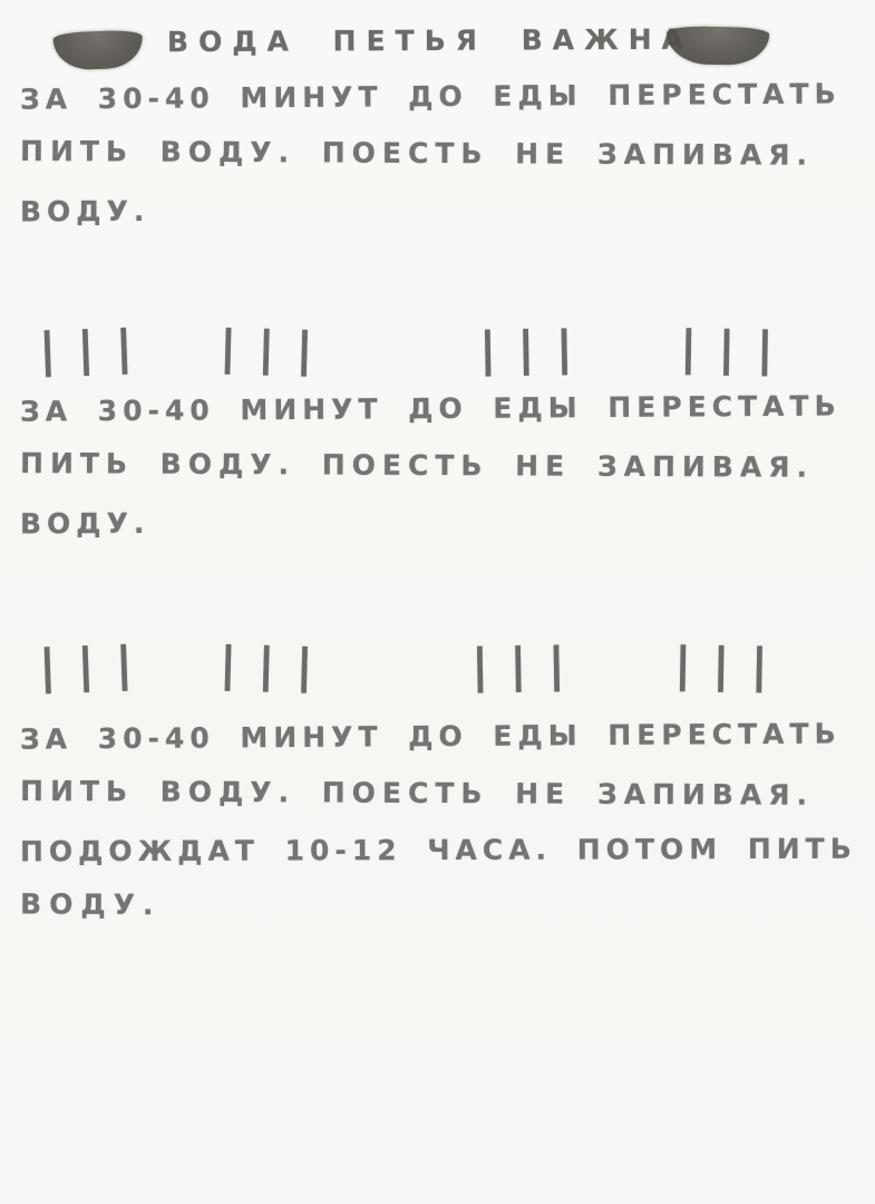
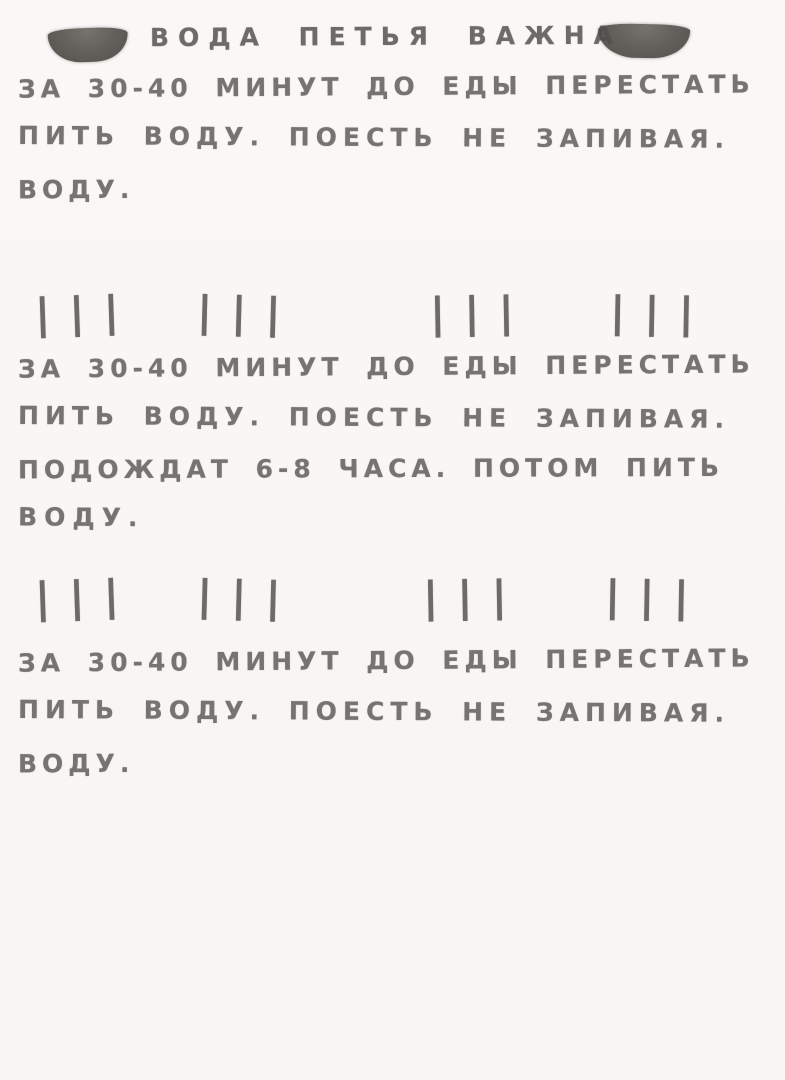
  ВОДА ПЕТЬЯ ВАЖН
  ЗА 30-40 МИНУТ ДО ЕДЫ ПЕРЕСТАТЬ
  ПИТЬ ВОДУ. ПОЕСТЬ НЕ ЗАПИВАЯ.
  ВОДУ.
  |||
  |||
  ЗА 30-40 МИНУТ ДО ЕДЫ ПЕРЕСТАТЬ
  ПИТЬ ВОДУ. ПОЕСТЬ НЕ ЗАПИВАЯ.
+ ПОДОЖДАТ 6-8 ЧАСА. ПОТОМ ПИТЬ
  ВОДУ.
  |||
  |||
  ЗА 30-40 МИНУТ ДО ЕДЫ ПЕРЕСТАТЬ
  ПИТЬ ВОДУ. ПОЕСТЬ НЕ ЗАПИВАЯ.
- ПОДОЖДАТ 10-12 ЧАСА. ПОТОМ ПИТЬ
  ВОДУ.
